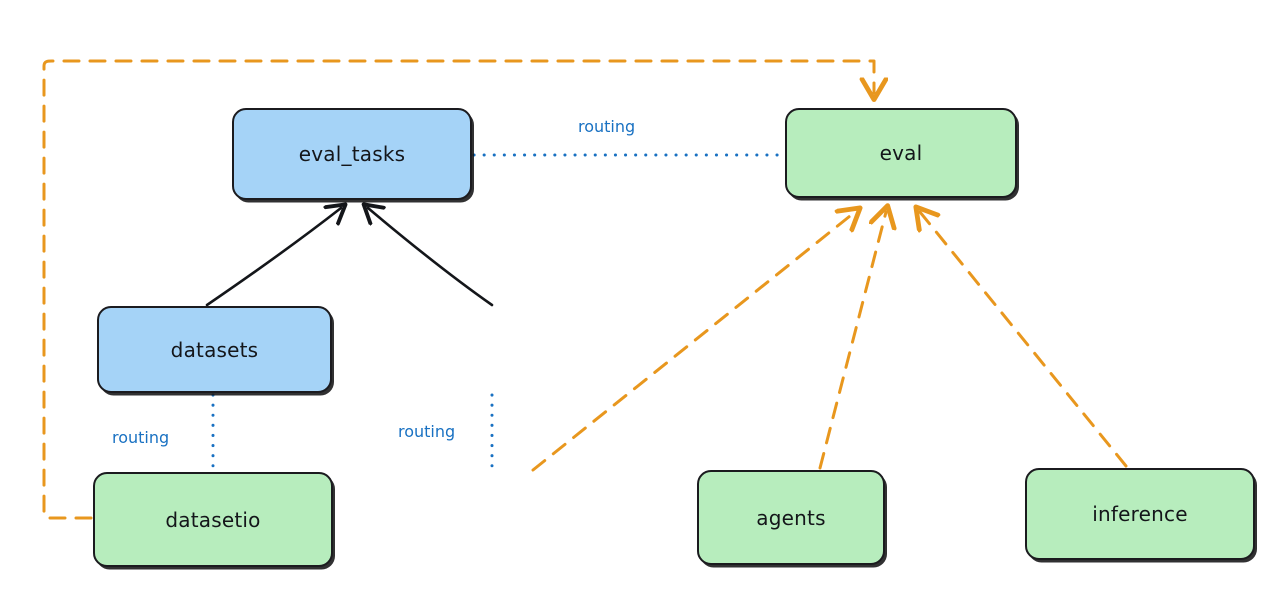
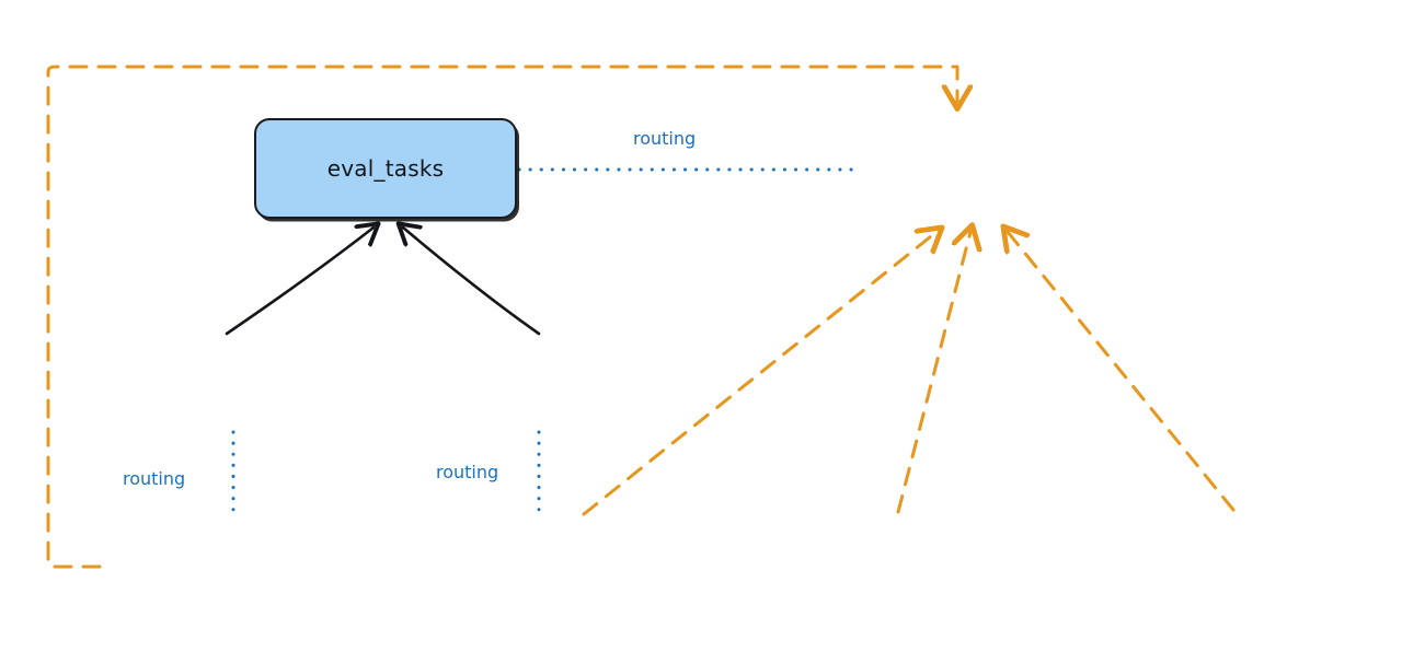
  eval_tasks
- eval
- datasets
- datasetio
- agents
- inference
  routing
  routing
  routing
